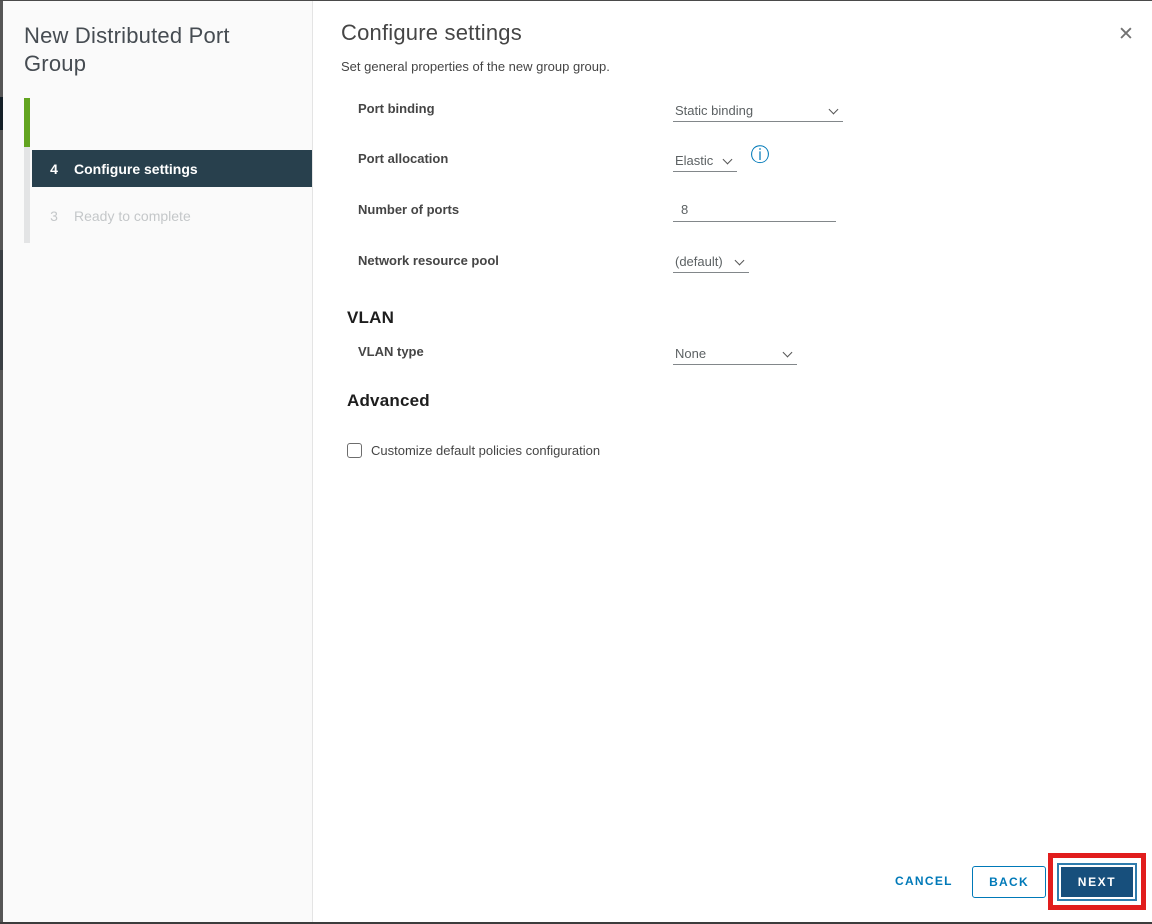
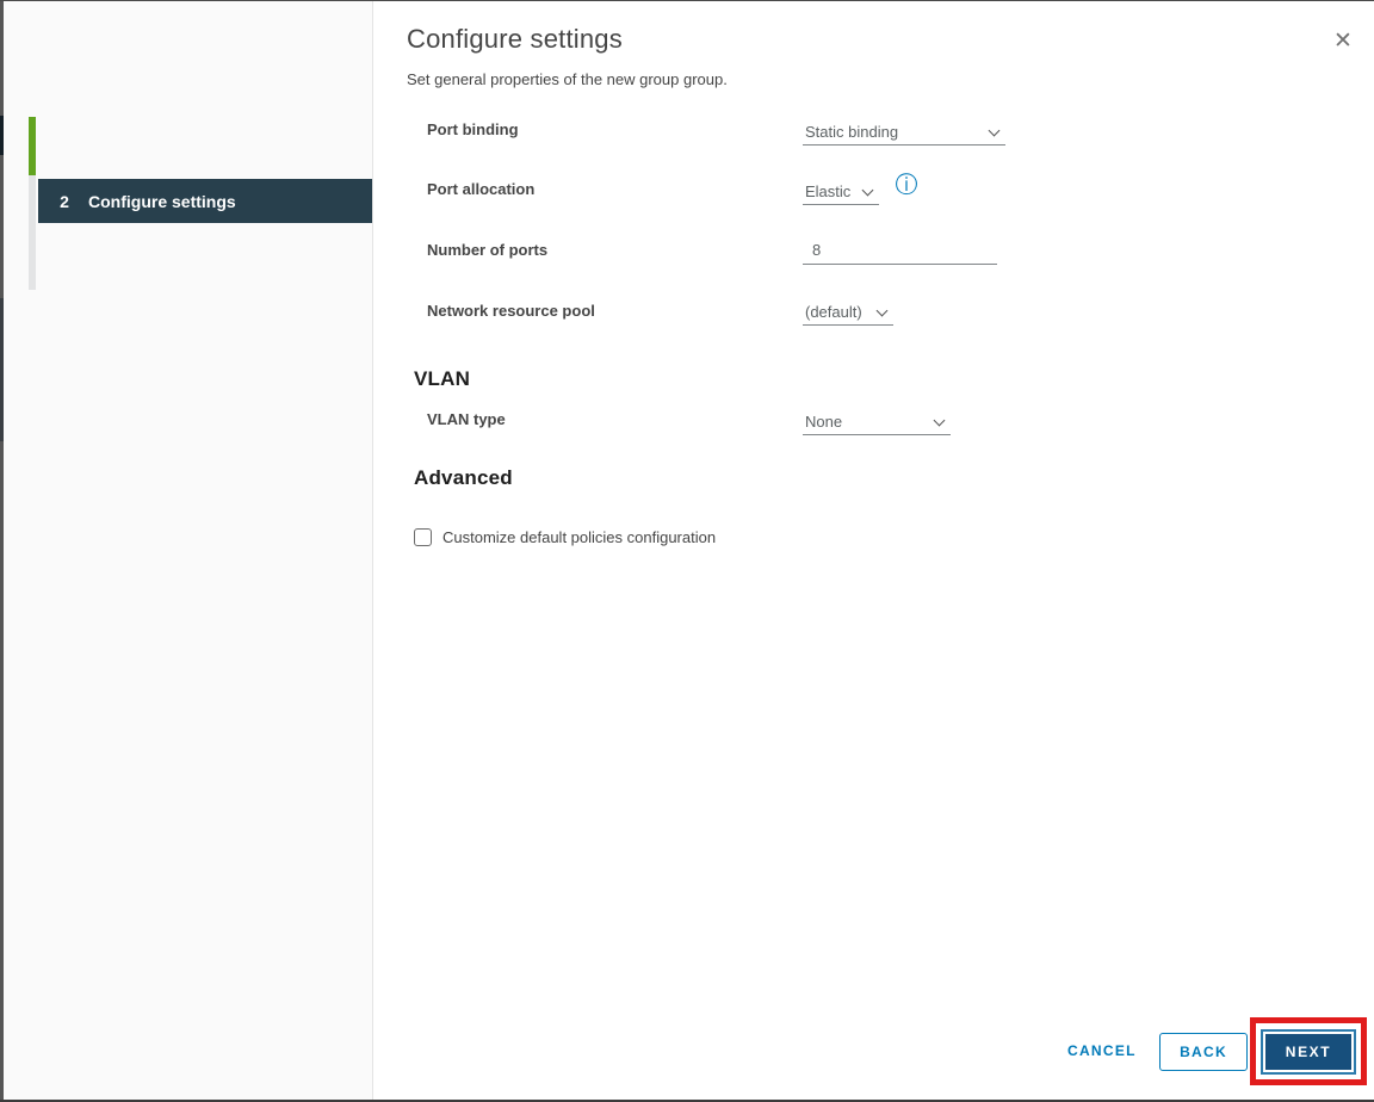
- New Distributed Port Group
- 4
+ 2
  Configure settings
- 3
- Ready to complete
  ✕
  Configure settings
  Set general properties of the new group group.
  Port binding
  Static binding
  Port allocation
  Elastic
  ⓘ
  Number of ports
  8
  Network resource pool
  (default)
  VLAN
  VLAN type
  None
  Advanced
  Customize default policies configuration
  CANCEL
  BACK
  NEXT
